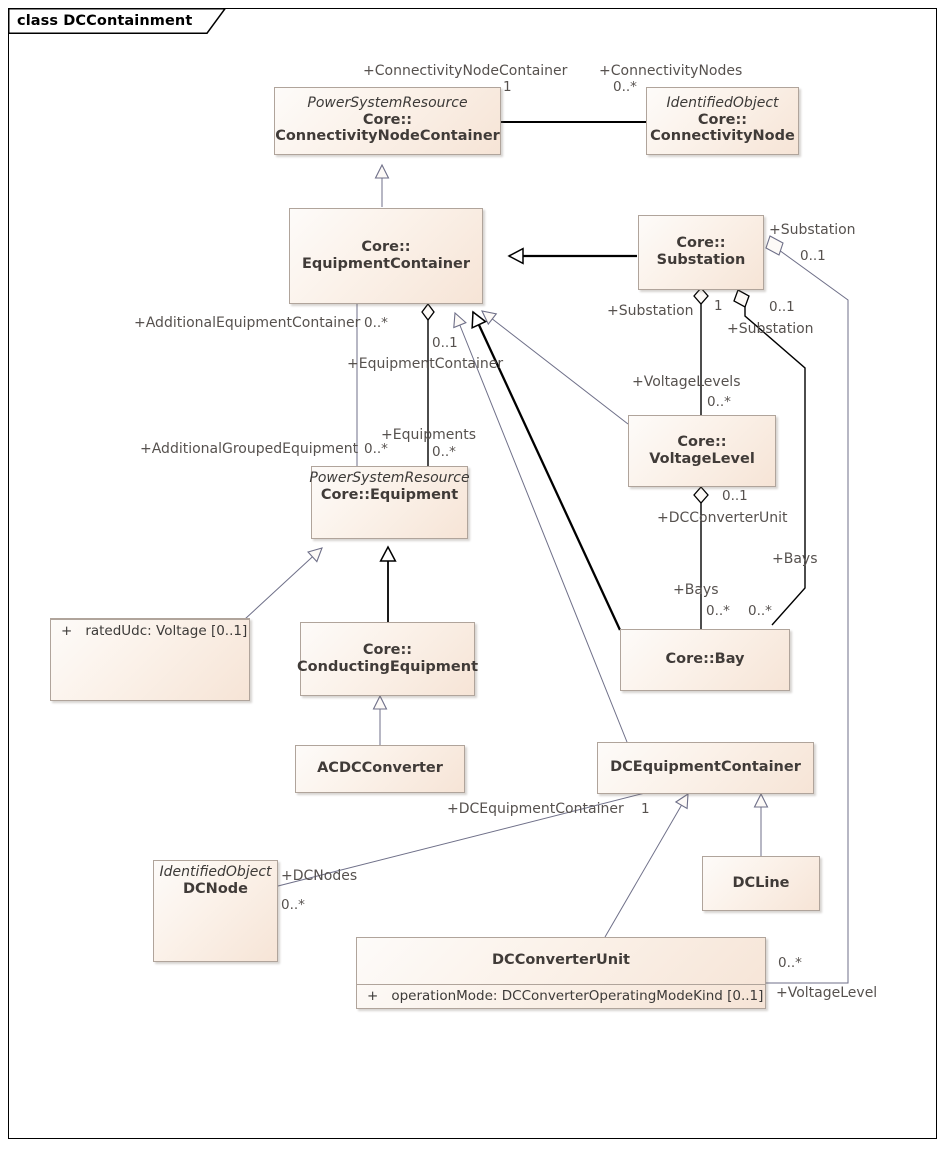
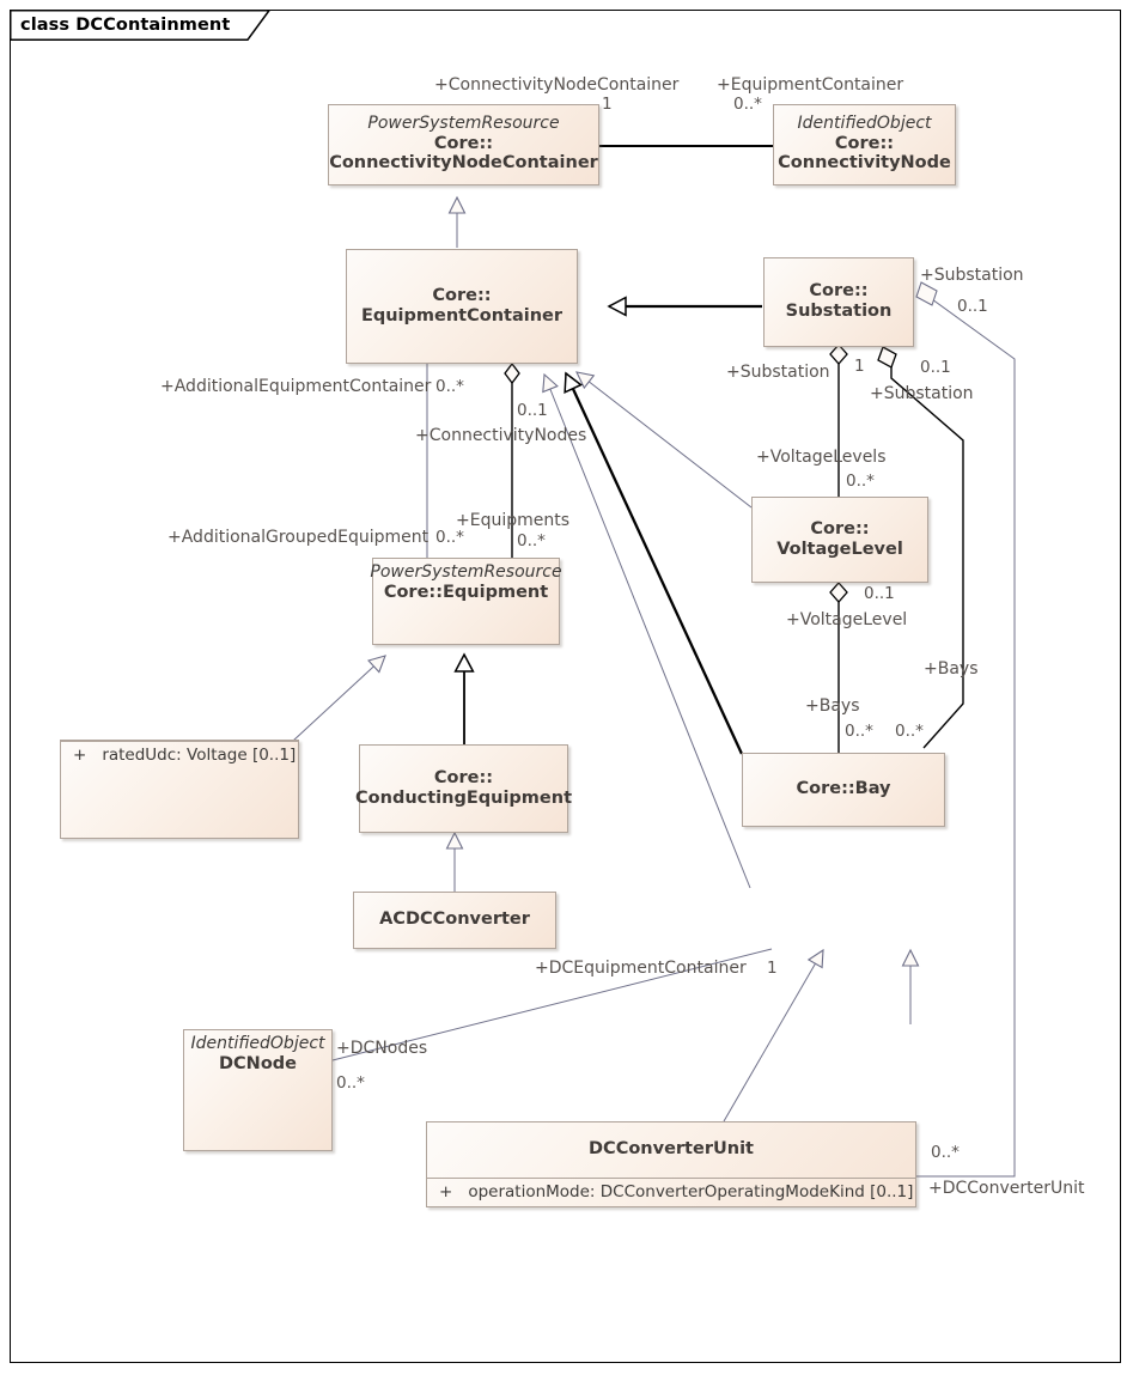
  class DCContainment
  PowerSystemResource
  Core::
  ConnectivityNodeContainer
  IdentifiedObject
  Core::
  ConnectivityNode
  Core::
  EquipmentContainer
  Core::
  Substation
  Core::
  VoltageLevel
  PowerSystemResource
  Core::Equipment
  Core::Bay
  +
  ratedUdc: Voltage [0..1]
  Core::
  ConductingEquipment
  ACDCConverter
- DCEquipmentContainer
- DCLine
  IdentifiedObject
  DCNode
  DCConverterUnit
  +
  operationMode: DCConverterOperatingModeKind [0..1]
  +ConnectivityNodeContainer
  1
- +ConnectivityNodes
+ +EquipmentContainer
  0..*
  +Substation
  0..1
  0..1
  +Substation
  +Substation
  1
  +AdditionalEquipmentContainer
  0..*
  0..1
- +EquipmentContainer
+ +ConnectivityNodes
  +AdditionalGroupedEquipment
  0..*
  +Equipments
  0..*
  +VoltageLevels
  0..*
  0..1
- +DCConverterUnit
+ +VoltageLevel
  +Bays
  0..*
  +Bays
  0..*
  +DCEquipmentContainer
  1
  +DCNodes
  0..*
- +VoltageLevel
+ +DCConverterUnit
  0..*
